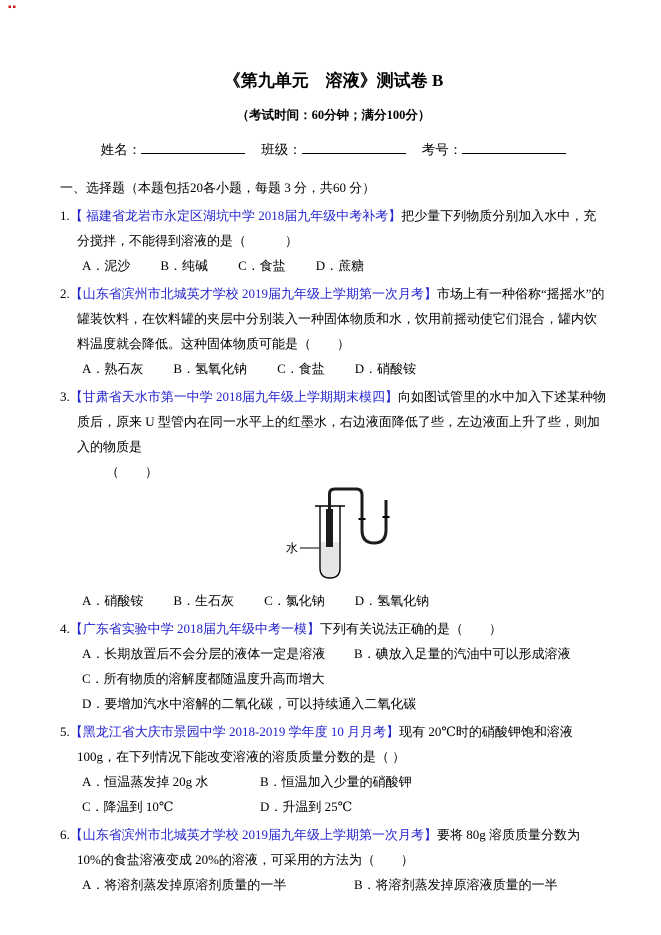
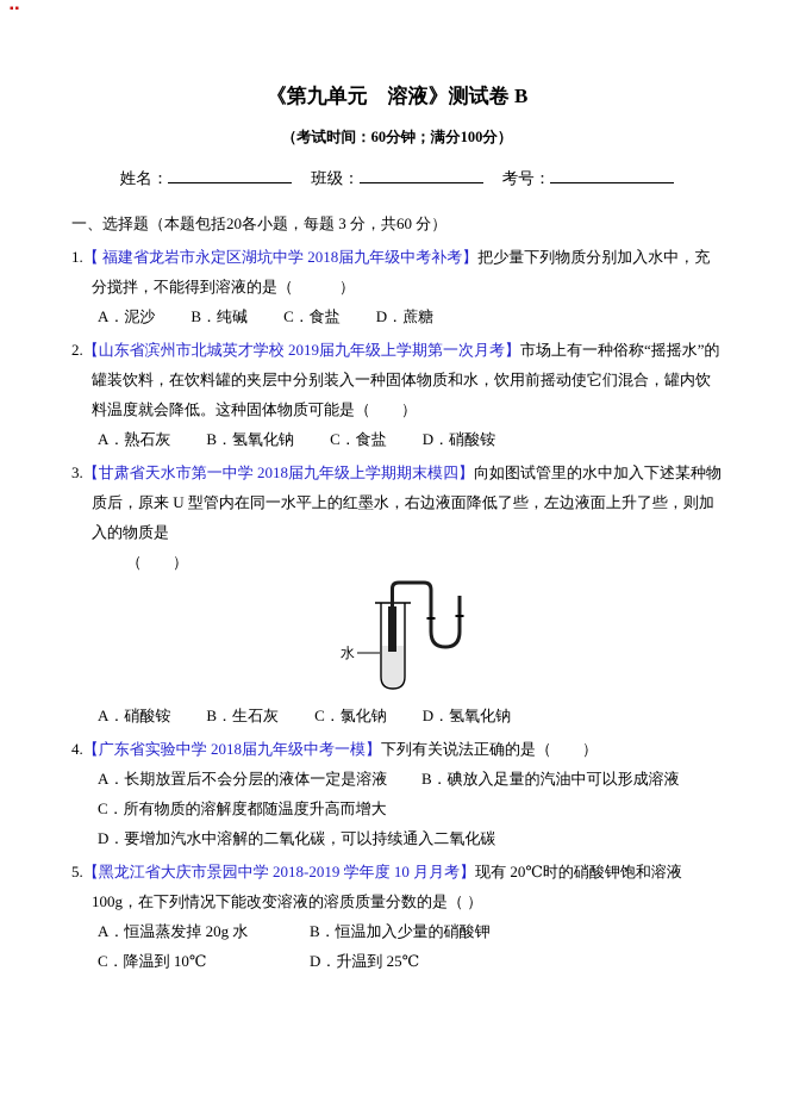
  ▪▪
  《第九单元 溶液》测试卷 B
  （考试时间：60分钟；满分100分）
  姓名： 班级： 考号：
  一、选择题（本题包括20各小题，每题 3 分，共60 分）
  1.【 福建省龙岩市永定区湖坑中学 2018届九年级中考补考】把少量下列物质分别加入水中，充分搅拌，不能得到溶液的是（ ）
  A．泥沙 B．纯碱 C．食盐 D．蔗糖
  2.【山东省滨州市北城英才学校 2019届九年级上学期第一次月考】市场上有一种俗称“摇摇水”的罐装饮料，在饮料罐的夹层中分别装入一种固体物质和水，饮用前摇动使它们混合，罐内饮料温度就会降低。这种固体物质可能是（ ）
  A．熟石灰 B．氢氧化钠 C．食盐 D．硝酸铵
  3.【甘肃省天水市第一中学 2018届九年级上学期期末模四】向如图试管里的水中加入下述某种物质后，原来 U 型管内在同一水平上的红墨水，右边液面降低了些，左边液面上升了些，则加入的物质是
  （ ）
  水
  A．硝酸铵 B．生石灰 C．氯化钠 D．氢氧化钠
  4.【广东省实验中学 2018届九年级中考一模】下列有关说法正确的是（ ）
  A．长期放置后不会分层的液体一定是溶液 B．碘放入足量的汽油中可以形成溶液
  C．所有物质的溶解度都随温度升高而增大
  D．要增加汽水中溶解的二氧化碳，可以持续通入二氧化碳
  5.【黑龙江省大庆市景园中学 2018-2019 学年度 10 月月考】现有 20℃时的硝酸钾饱和溶液 100g，在下列情况下能改变溶液的溶质质量分数的是（ ）
  A．恒温蒸发掉 20g 水 B．恒温加入少量的硝酸钾
  C．降温到 10℃ D．升温到 25℃
- 6.【山东省滨州市北城英才学校 2019届九年级上学期第一次月考】要将 80g 溶质质量分数为 10%的食盐溶液变成 20%的溶液，可采用的方法为（ ）
- A．将溶剂蒸发掉原溶剂质量的一半 B．将溶剂蒸发掉原溶液质量的一半
